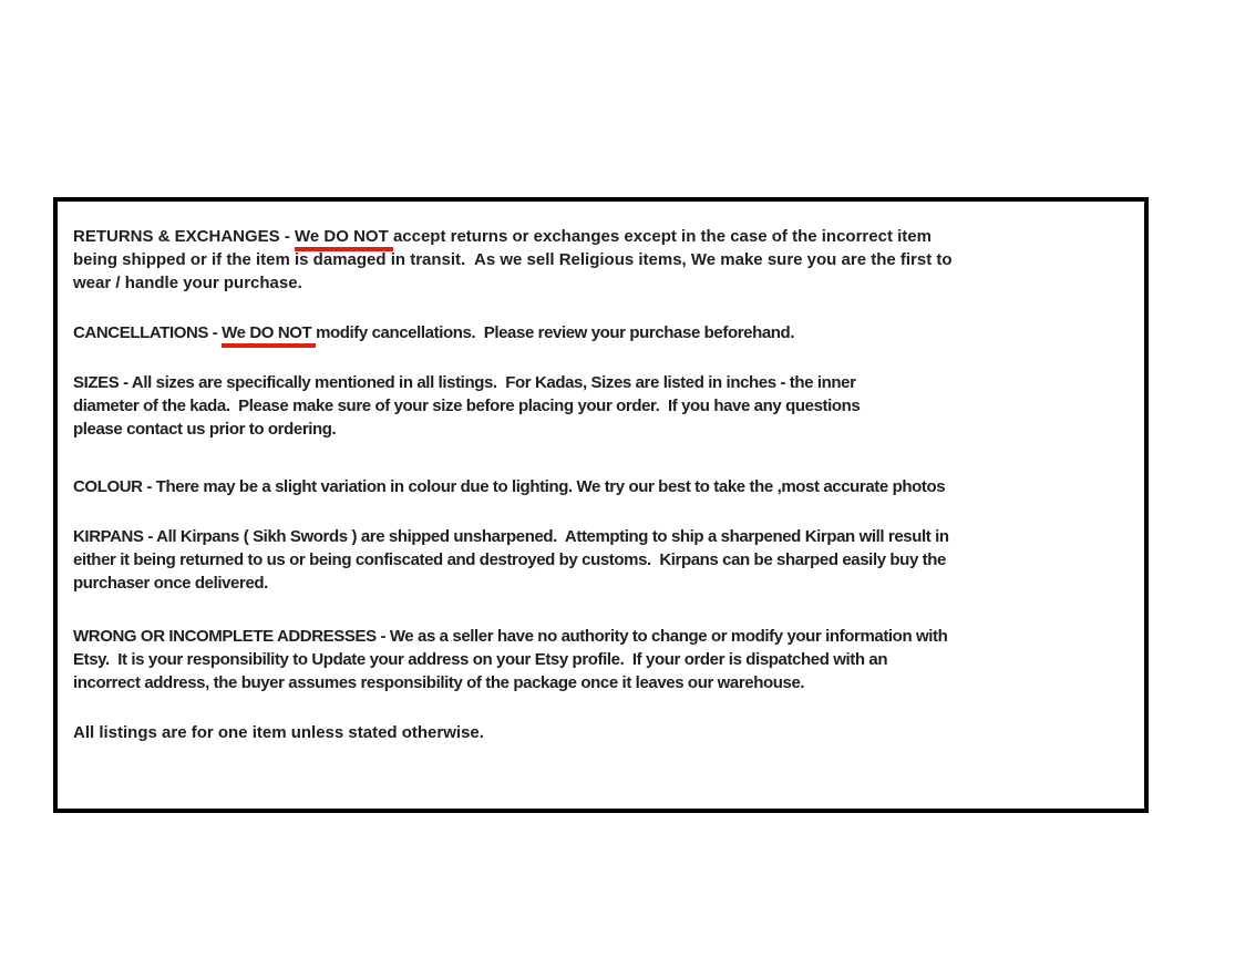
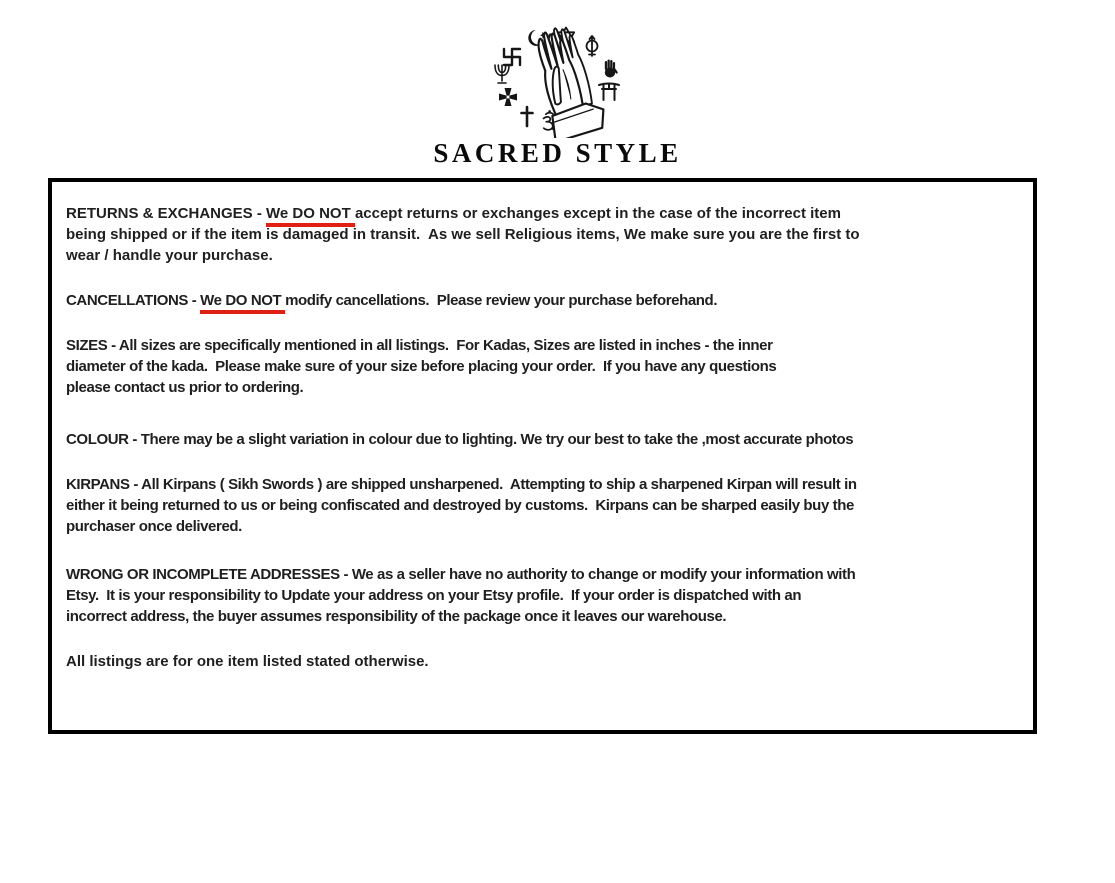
+ SACRED STYLE
  RETURNS & EXCHANGES - We DO NOT accept returns or exchanges except in the case of the incorrect item
  being shipped or if the item is damaged in transit. As we sell Religious items, We make sure you are the first to
  wear / handle your purchase.
  CANCELLATIONS - We DO NOT modify cancellations. Please review your purchase beforehand.
  SIZES - All sizes are specifically mentioned in all listings. For Kadas, Sizes are listed in inches - the inner
  diameter of the kada. Please make sure of your size before placing your order. If you have any questions
  please contact us prior to ordering.
  COLOUR - There may be a slight variation in colour due to lighting. We try our best to take the ,most accurate photos
  KIRPANS - All Kirpans ( Sikh Swords ) are shipped unsharpened. Attempting to ship a sharpened Kirpan will result in
  either it being returned to us or being confiscated and destroyed by customs. Kirpans can be sharped easily buy the
  purchaser once delivered.
  WRONG OR INCOMPLETE ADDRESSES - We as a seller have no authority to change or modify your information with
  Etsy. It is your responsibility to Update your address on your Etsy profile. If your order is dispatched with an
  incorrect address, the buyer assumes responsibility of the package once it leaves our warehouse.
- All listings are for one item unless stated otherwise.
+ All listings are for one item listed stated otherwise.
